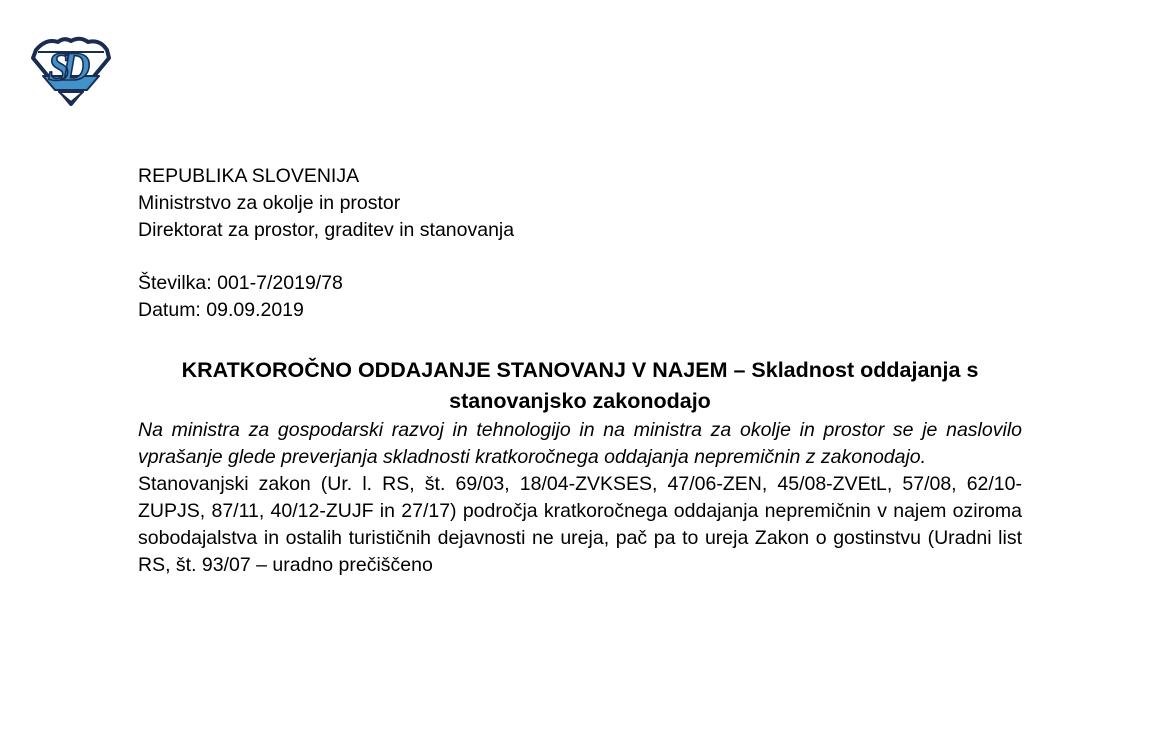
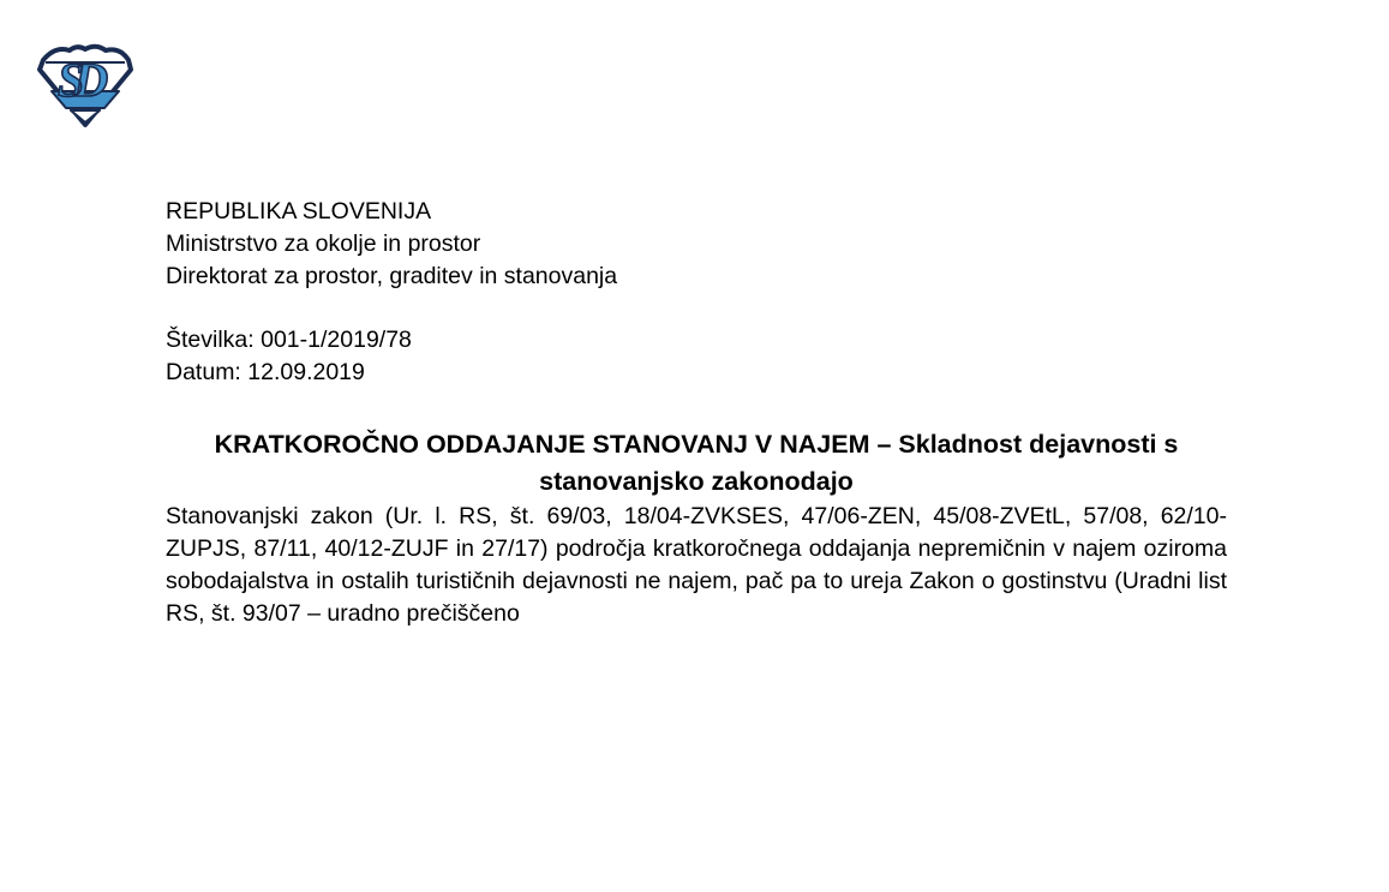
  SD
  REPUBLIKA SLOVENIJA
  Ministrstvo za okolje in prostor
  Direktorat za prostor, graditev in stanovanja
- Številka: 001-7/2019/78
+ Številka: 001-1/2019/78
- Datum: 09.09.2019
+ Datum: 12.09.2019
- KRATKOROČNO ODDAJANJE STANOVANJ V NAJEM – Skladnost oddajanja s stanovanjsko zakonodajo
+ KRATKOROČNO ODDAJANJE STANOVANJ V NAJEM – Skladnost dejavnosti s stanovanjsko zakonodajo
- Na ministra za gospodarski razvoj in tehnologijo in na ministra za okolje in prostor se je naslovilo vprašanje glede preverjanja skladnosti kratkoročnega oddajanja nepremičnin z zakonodajo.
- Stanovanjski zakon (Ur. l. RS, št. 69/03, 18/04-ZVKSES, 47/06-ZEN, 45/08-ZVEtL, 57/08, 62/10-ZUPJS, 87/11, 40/12-ZUJF in 27/17) področja kratkoročnega oddajanja nepremičnin v najem oziroma sobodajalstva in ostalih turističnih dejavnosti ne ureja, pač pa to ureja Zakon o gostinstvu (Uradni list RS, št. 93/07 – uradno prečiščeno
+ Stanovanjski zakon (Ur. l. RS, št. 69/03, 18/04-ZVKSES, 47/06-ZEN, 45/08-ZVEtL, 57/08, 62/10-ZUPJS, 87/11, 40/12-ZUJF in 27/17) področja kratkoročnega oddajanja nepremičnin v najem oziroma sobodajalstva in ostalih turističnih dejavnosti ne najem, pač pa to ureja Zakon o gostinstvu (Uradni list RS, št. 93/07 – uradno prečiščeno
